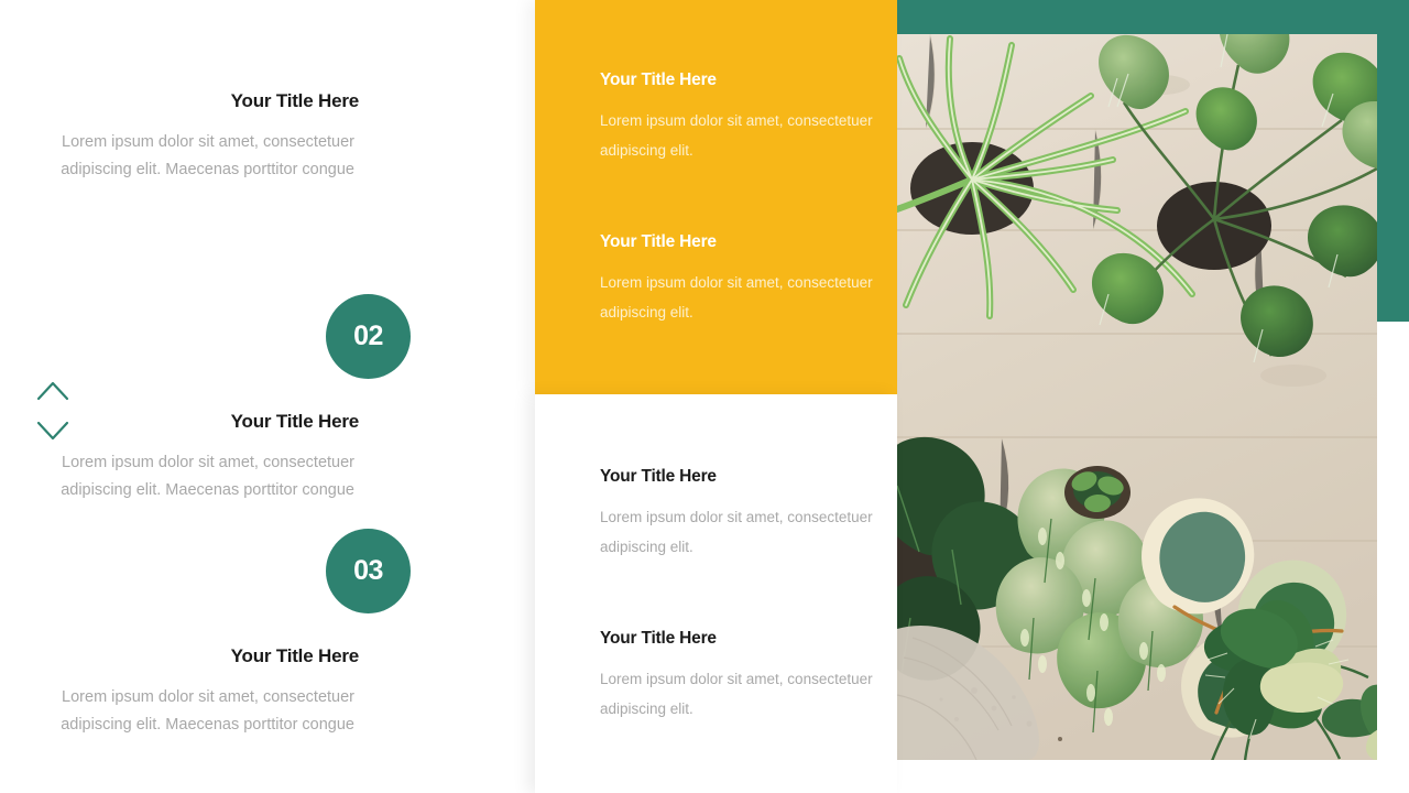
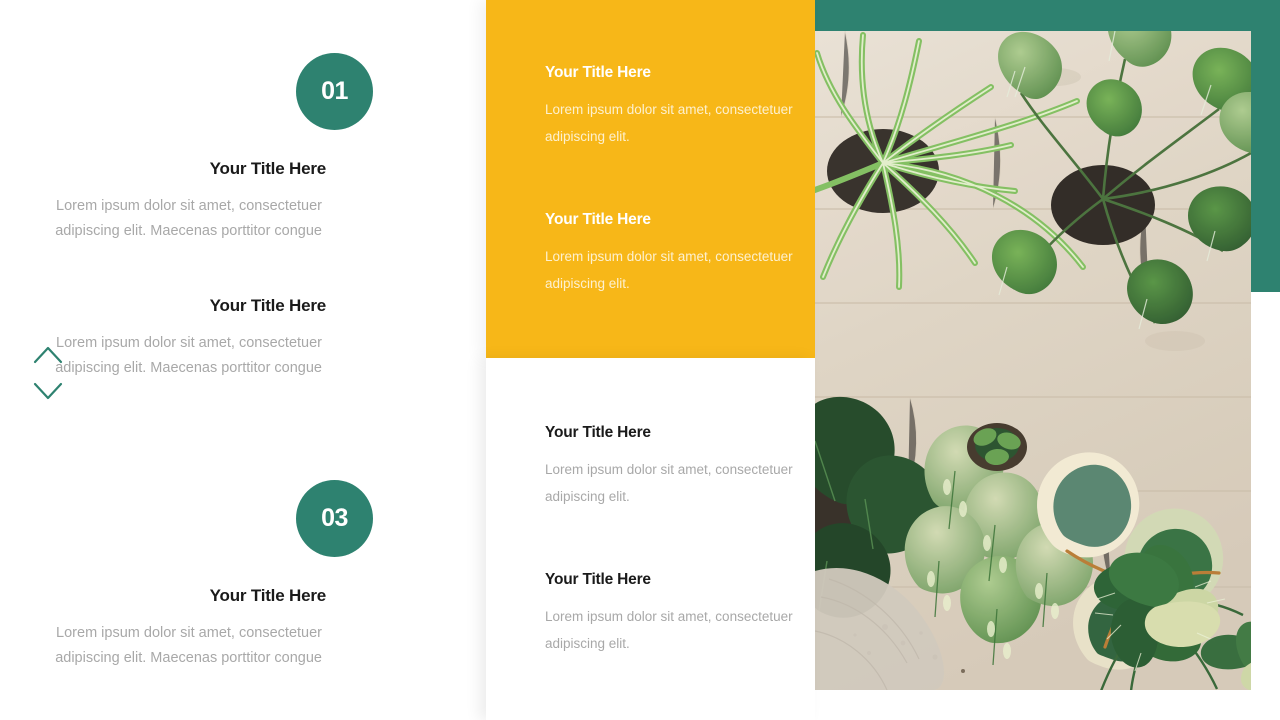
+ 01
  Your Title Here
  Lorem ipsum dolor sit amet, consectetuer adipiscing elit. Maecenas porttitor congue
- 02
  Your Title Here
  Lorem ipsum dolor sit amet, consectetuer adipiscing elit. Maecenas porttitor congue
  03
  Your Title Here
  Lorem ipsum dolor sit amet, consectetuer adipiscing elit. Maecenas porttitor congue
  Your Title Here
  Lorem ipsum dolor sit amet, consectetuer adipiscing elit.
  Your Title Here
  Lorem ipsum dolor sit amet, consectetuer adipiscing elit.
  Your Title Here
  Lorem ipsum dolor sit amet, consectetuer adipiscing elit.
  Your Title Here
  Lorem ipsum dolor sit amet, consectetuer adipiscing elit.
